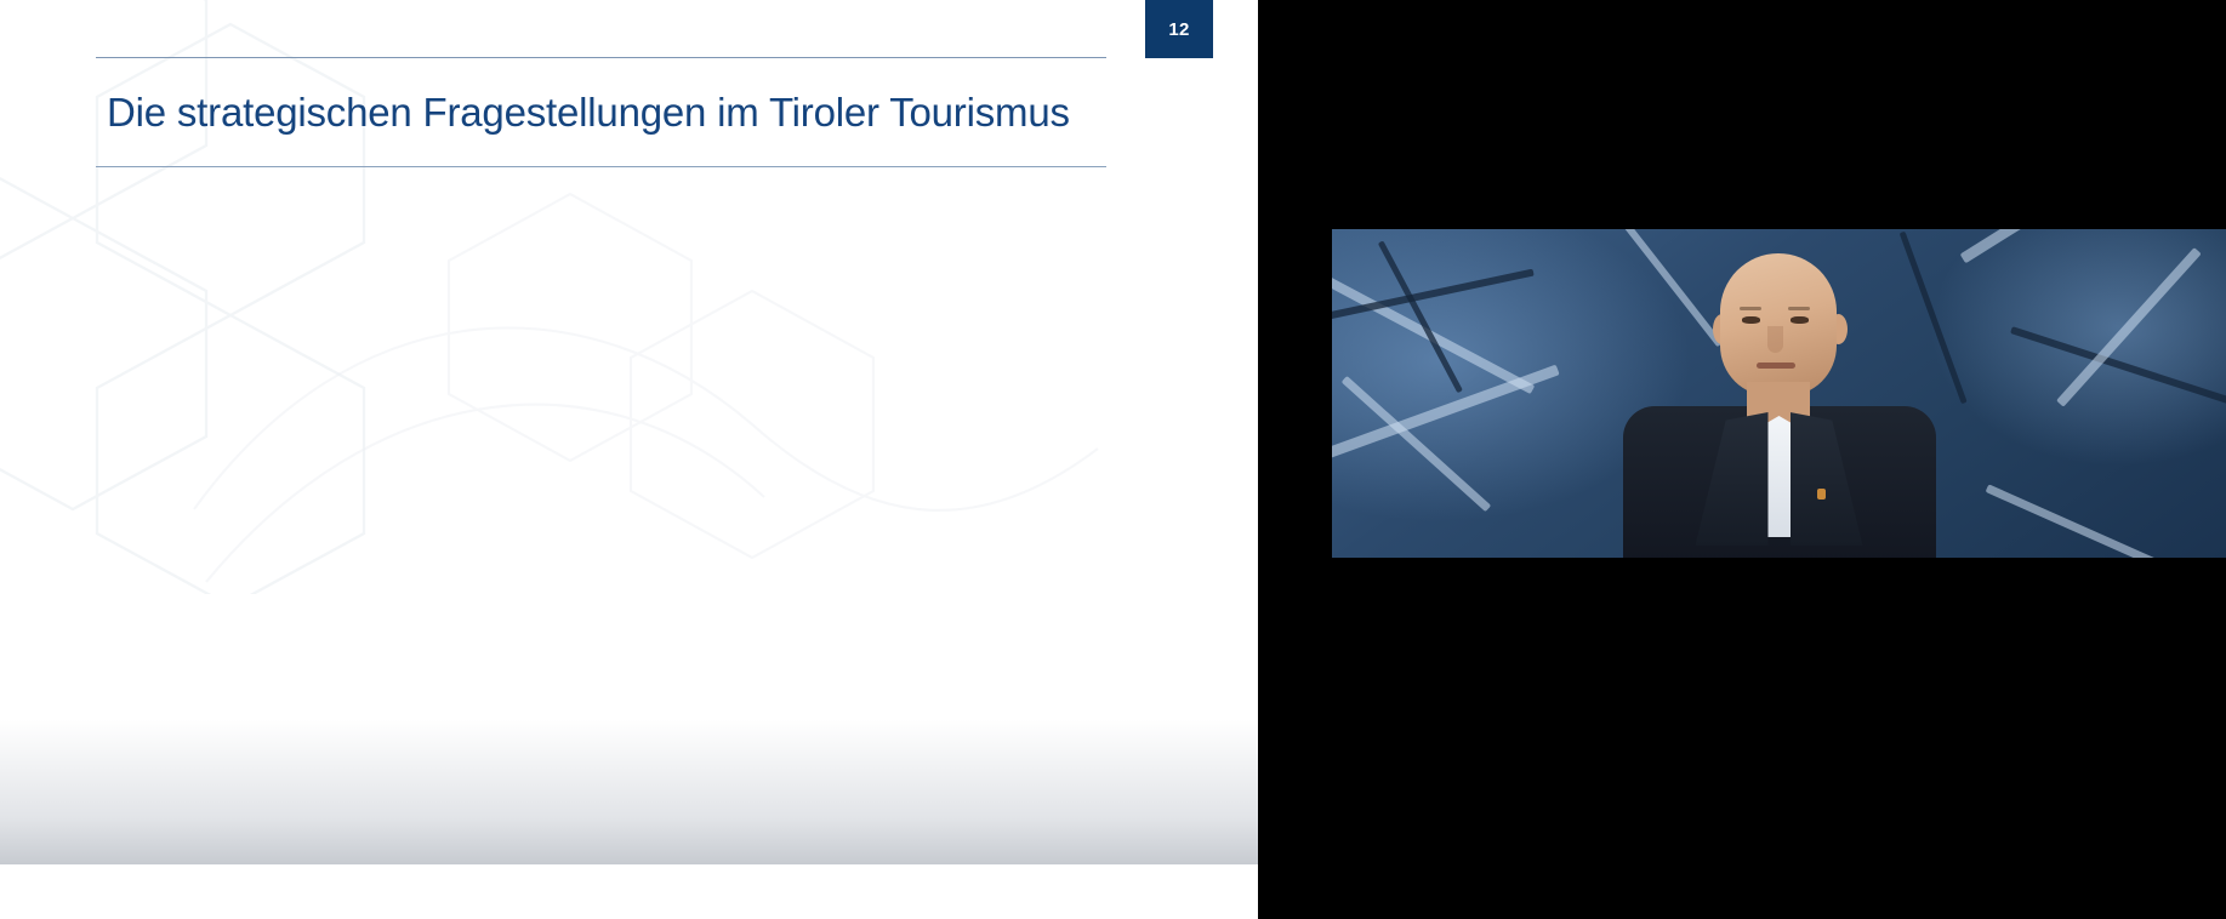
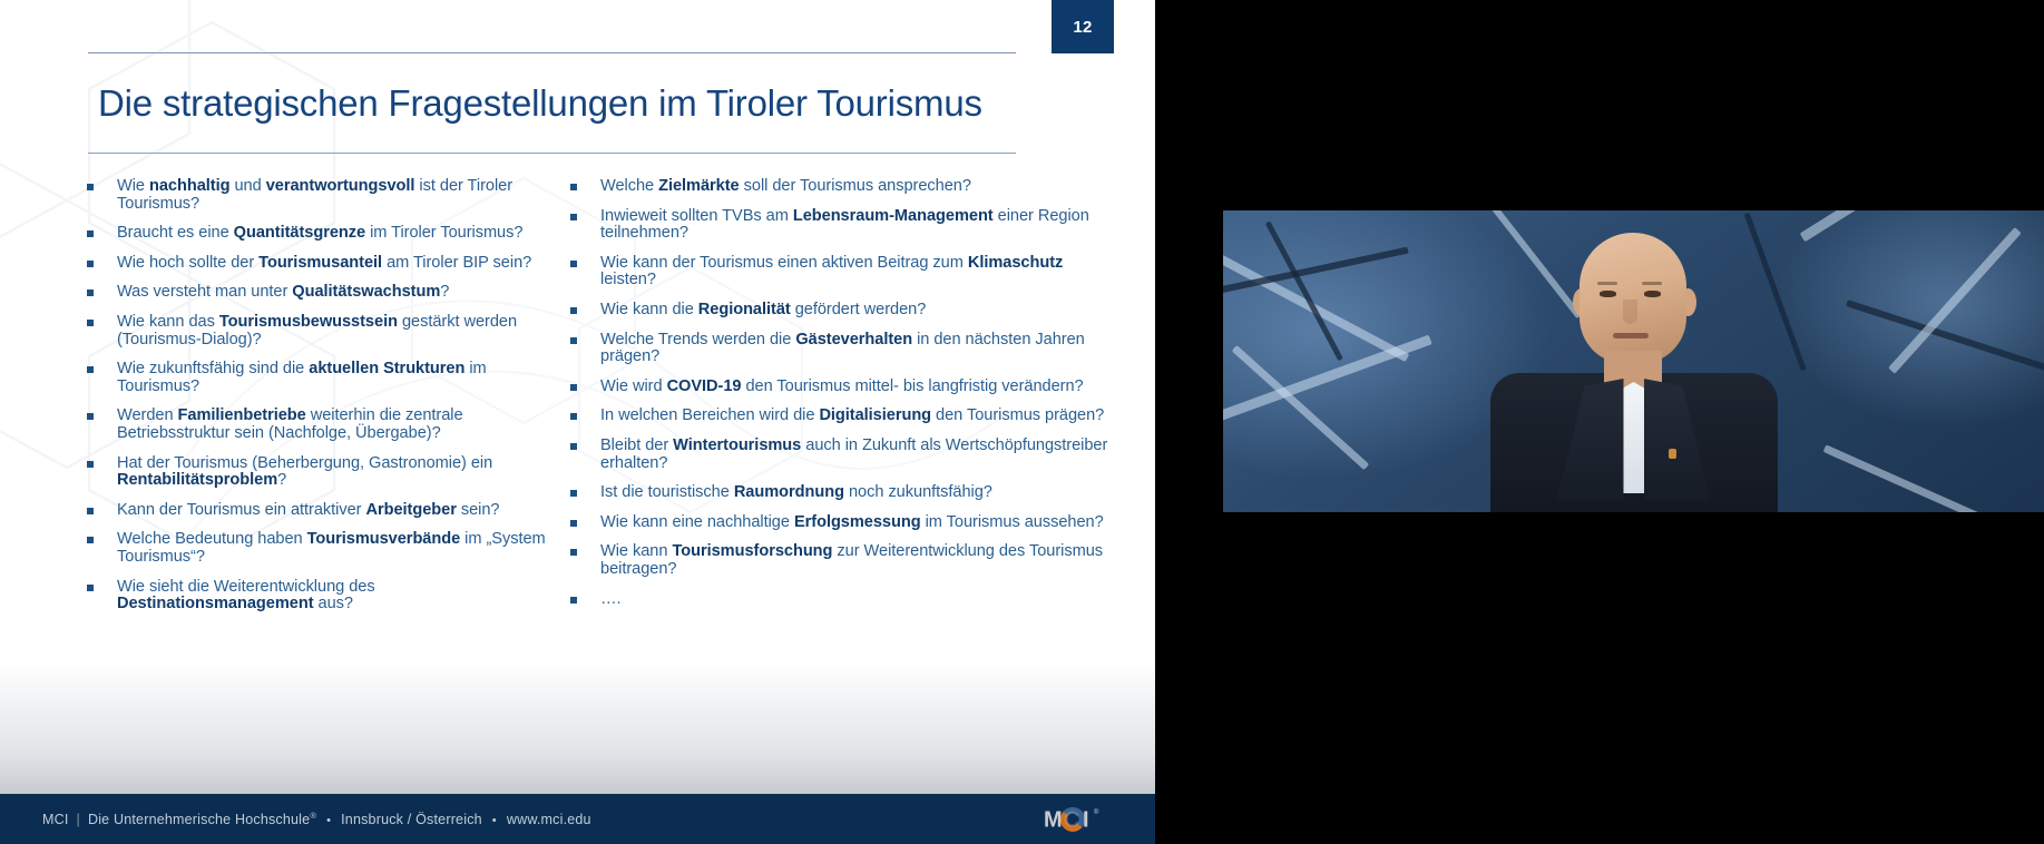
  12
  Die strategischen Fragestellungen im Tiroler Tourismus
+ Wie nachhaltig und verantwortungsvoll ist der Tiroler Tourismus?
+ Braucht es eine Quantitätsgrenze im Tiroler Tourismus?
+ Wie hoch sollte der Tourismusanteil am Tiroler BIP sein?
+ Was versteht man unter Qualitätswachstum?
+ Wie kann das Tourismusbewusstsein gestärkt werden (Tourismus-Dialog)?
+ Wie zukunftsfähig sind die aktuellen Strukturen im Tourismus?
+ Werden Familienbetriebe weiterhin die zentrale Betriebsstruktur sein (Nachfolge, Übergabe)?
+ Hat der Tourismus (Beherbergung, Gastronomie) ein Rentabilitätsproblem?
+ Kann der Tourismus ein attraktiver Arbeitgeber sein?
+ Welche Bedeutung haben Tourismusverbände im „System Tourismus“?
+ Wie sieht die Weiterentwicklung des Destinationsmanagement aus?
+ Welche Zielmärkte soll der Tourismus ansprechen?
+ Inwieweit sollten TVBs am Lebensraum-Management einer Region teilnehmen?
+ Wie kann der Tourismus einen aktiven Beitrag zum Klimaschutz leisten?
+ Wie kann die Regionalität gefördert werden?
+ Welche Trends werden die Gästeverhalten in den nächsten Jahren prägen?
+ Wie wird COVID-19 den Tourismus mittel- bis langfristig verändern?
+ In welchen Bereichen wird die Digitalisierung den Tourismus prägen?
+ Bleibt der Wintertourismus auch in Zukunft als Wertschöpfungstreiber erhalten?
+ Ist die touristische Raumordnung noch zukunftsfähig?
+ Wie kann eine nachhaltige Erfolgsmessung im Tourismus aussehen?
+ Wie kann Tourismusforschung zur Weiterentwicklung des Tourismus beitragen?
+ ….
+ MCI | Die Unternehmerische Hochschule® • Innsbruck / Österreich • www.mci.edu
+ M
+ I
+ C
